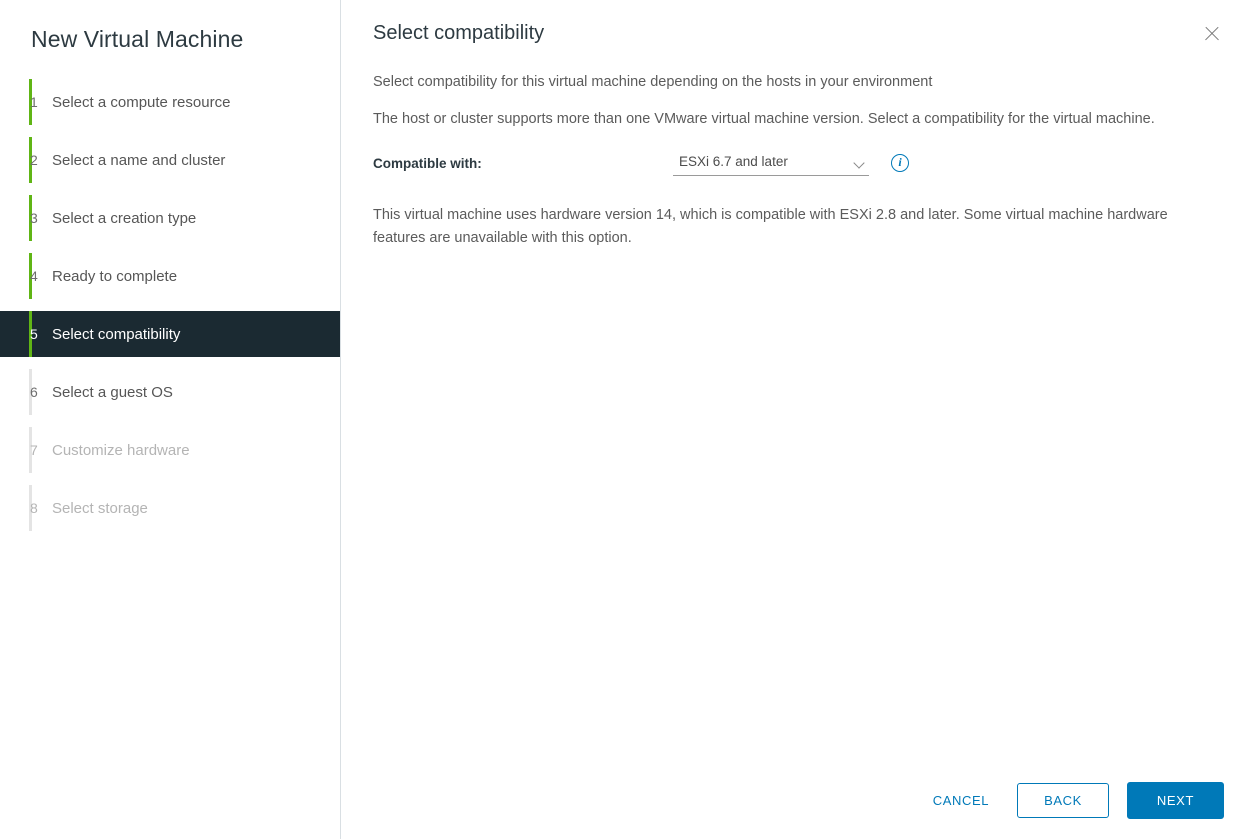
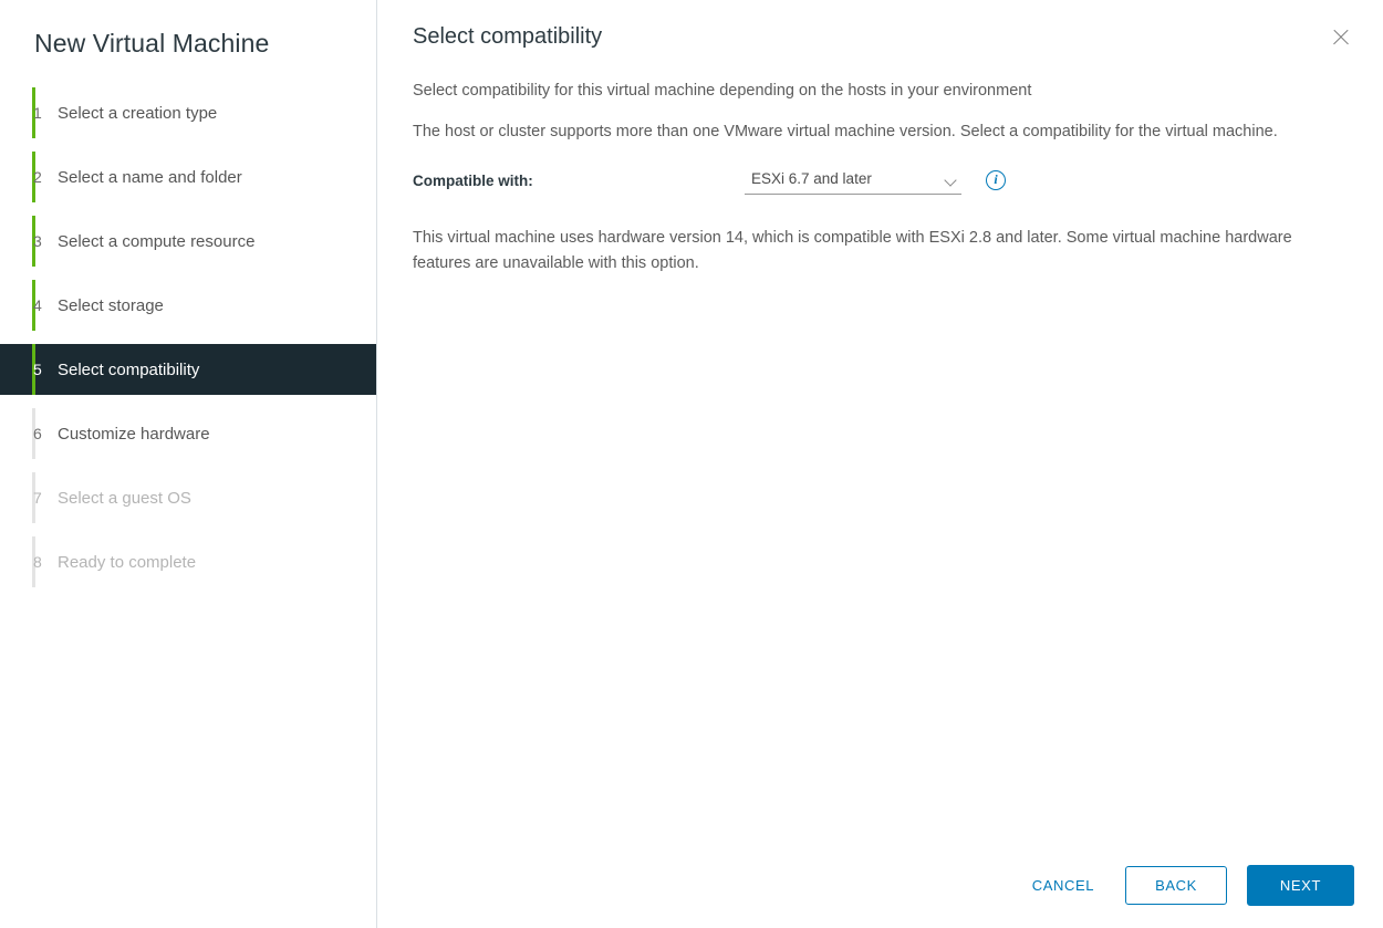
  New Virtual Machine
  1
- Select a compute resource
+ Select a creation type
  2
- Select a name and cluster
+ Select a name and folder
  3
- Select a creation type
+ Select a compute resource
  4
- Ready to complete
+ Select storage
  5
  Select compatibility
  6
- Select a guest OS
+ Customize hardware
  7
- Customize hardware
+ Select a guest OS
  8
- Select storage
+ Ready to complete
  Select compatibility
  Select compatibility for this virtual machine depending on the hosts in your environment
  The host or cluster supports more than one VMware virtual machine version. Select a compatibility for the virtual machine.
  Compatible with:
  ESXi 6.7 and later
  i
  This virtual machine uses hardware version 14, which is compatible with ESXi 2.8 and later. Some virtual machine hardware features are unavailable with this option.
  CANCEL
  BACK
  NEXT
